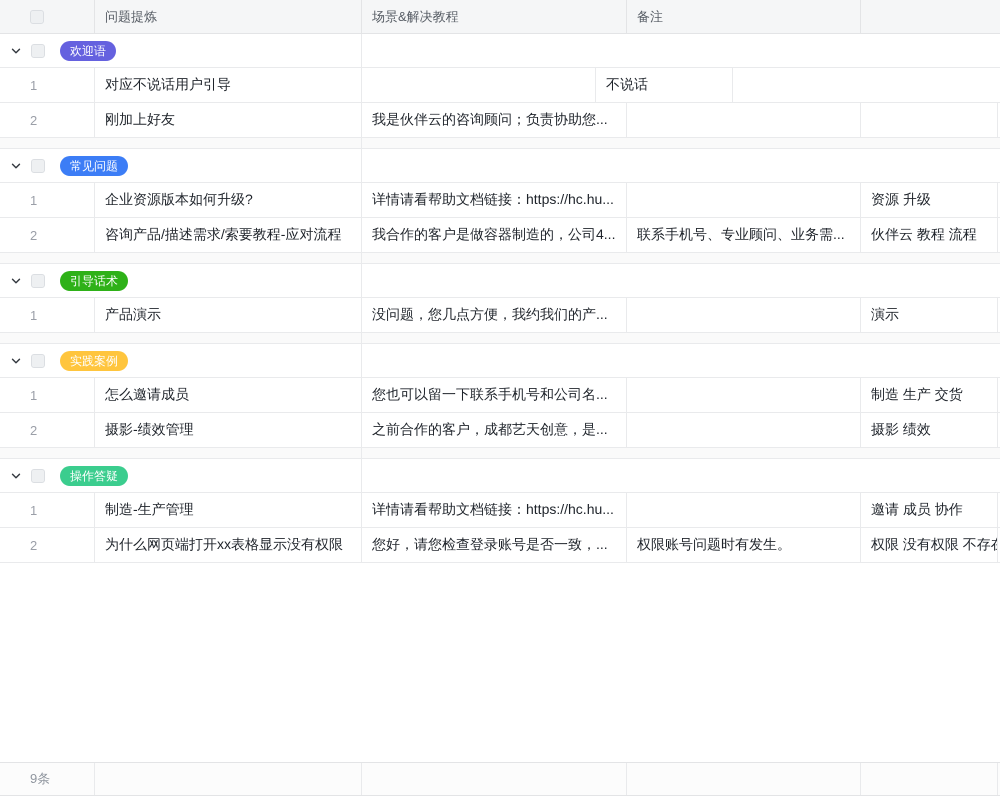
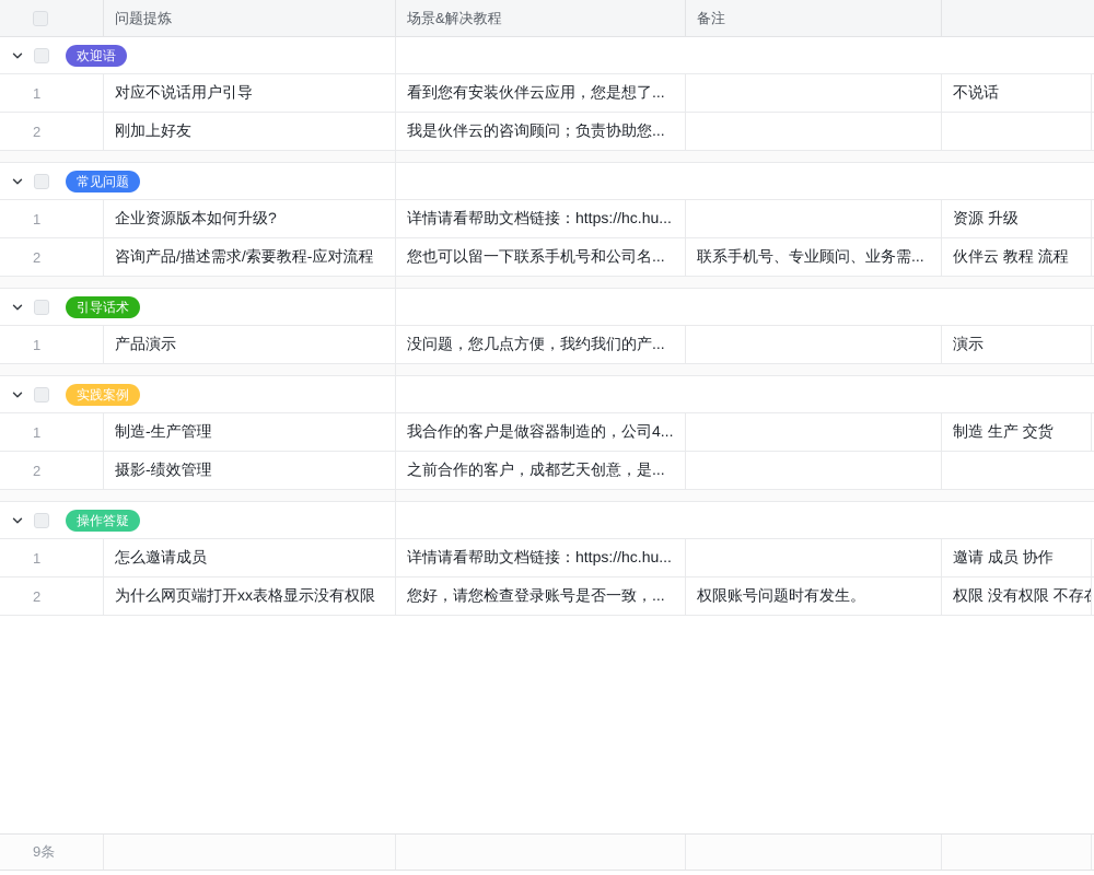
  问题提炼
  场景&解决教程
  备注
  欢迎语
  1
  对应不说话用户引导
+ 看到您有安装伙伴云应用，您是想了...
  不说话
  2
  刚加上好友
  我是伙伴云的咨询顾问；负责协助您...
  常见问题
  1
  企业资源版本如何升级?
  详情请看帮助文档链接：https://hc.hu...
  资源 升级
  2
  咨询产品/描述需求/索要教程-应对流程
- 我合作的客户是做容器制造的，公司4...
+ 您也可以留一下联系手机号和公司名...
  联系手机号、专业顾问、业务需...
  伙伴云 教程 流程
  引导话术
  1
  产品演示
  没问题，您几点方便，我约我们的产...
  演示
  实践案例
  1
- 怎么邀请成员
+ 制造-生产管理
- 您也可以留一下联系手机号和公司名...
+ 我合作的客户是做容器制造的，公司4...
  制造 生产 交货
  2
  摄影-绩效管理
  之前合作的客户，成都艺天创意，是...
- 摄影 绩效
  操作答疑
  1
- 制造-生产管理
+ 怎么邀请成员
  详情请看帮助文档链接：https://hc.hu...
  邀请 成员 协作
  2
  为什么网页端打开xx表格显示没有权限
  您好，请您检查登录账号是否一致，...
  权限账号问题时有发生。
  权限 没有权限 不存
  9条
